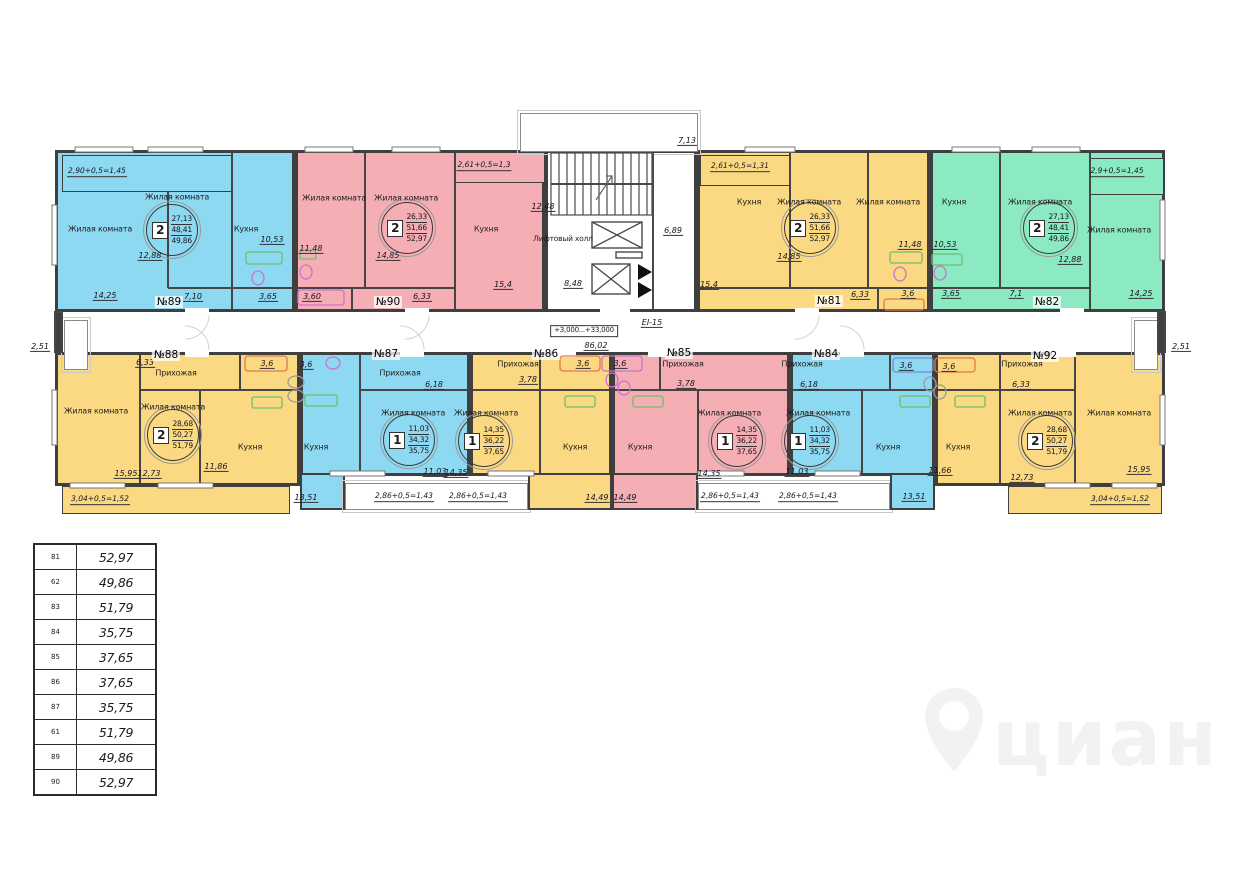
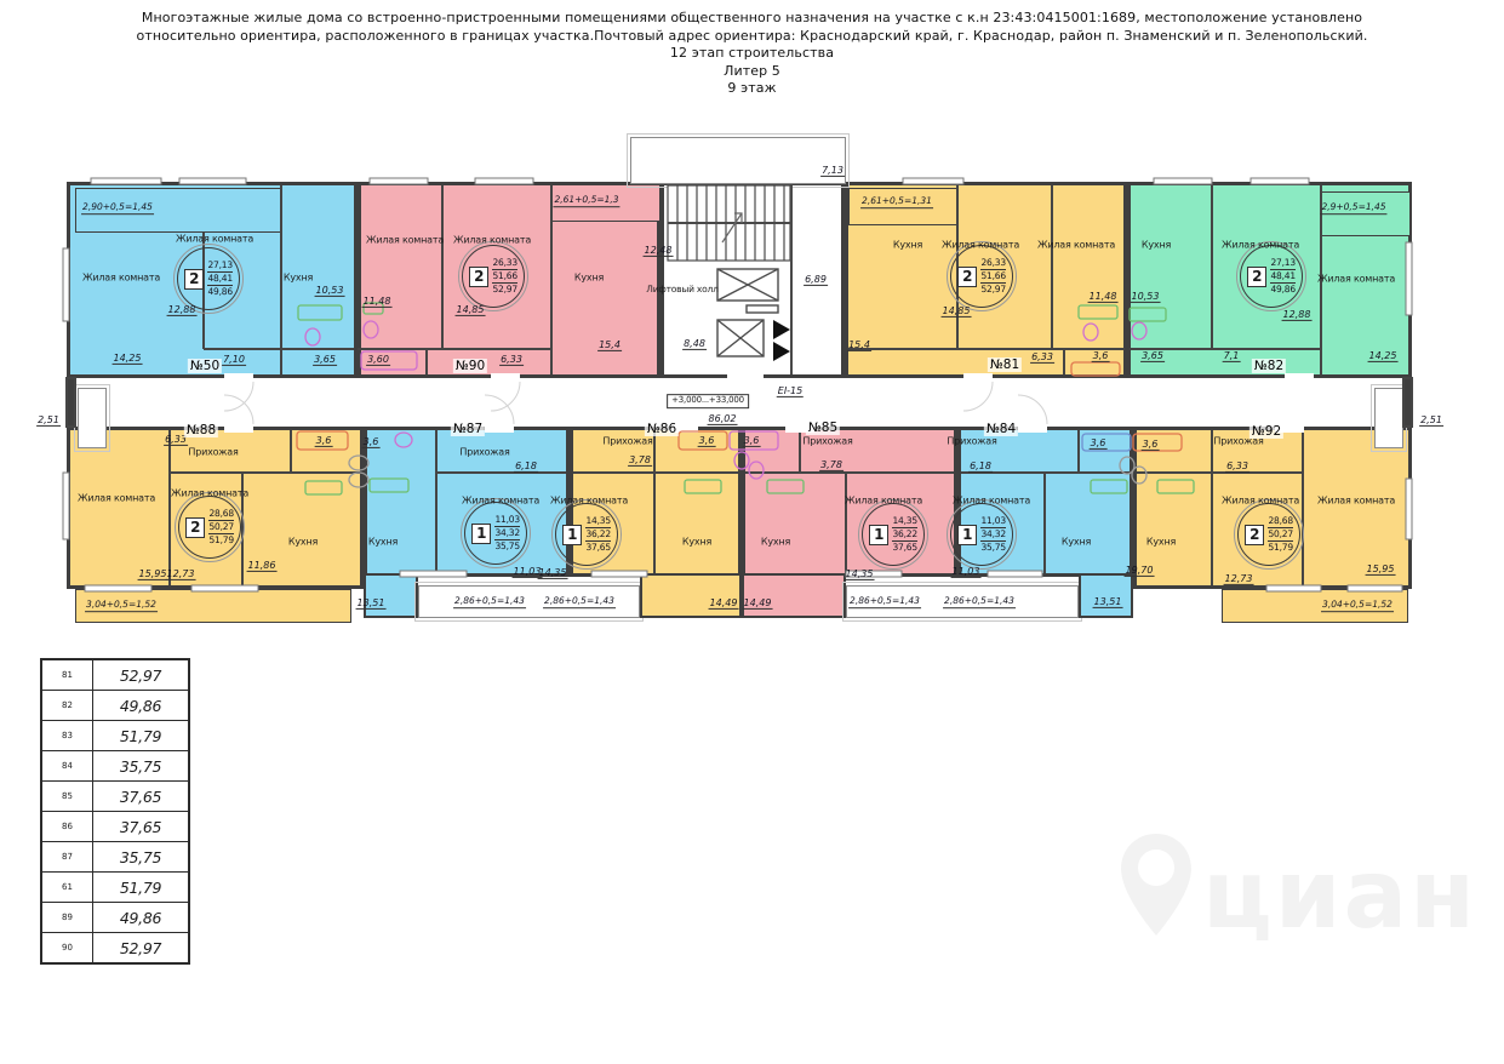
+ Многоэтажные жилые дома со встроенно-пристроенными помещениями общественного назначения на участке с к.н 23:43:0415001:1689, местоположение установлено
+ относительно ориентира, расположенного в границах участка.Почтовый адрес ориентира: Краснодарский край, г. Краснодар, район п. Знаменский и п. Зеленопольский.
+ 12 этап строительства
+ Литер 5
+ 9 этаж
  12,48
  Лифтовый холл
  8,48
  6,89
  7,13
  EI-15
  +3,000...+33,000
  86,02
  2,51
  2,51
- №89
+ №50
  2,90+0,5=1,45
  Жилая комната
  14,25
  Жилая комната
  12,88
  Кухня
  10,53
  7,10
  3,65
  2
  27,13
  48,41
  49,86
  №90
  2,61+0,5=1,3
  Жилая комната
  11,48
  Жилая комната
  14,85
  Кухня
  15,4
  3,60
  6,33
  2
  26,33
  51,66
  52,97
  №81
  2,61+0,5=1,31
  Кухня
  15,4
  Жилая комната
  14,85
  Жилая комната
  11,48
  6,33
  3,6
  2
  26,33
  51,66
  52,97
  №82
  2,9+0,5=1,45
  Кухня
  10,53
  Жилая комната
  12,88
  Жилая комната
  14,25
  3,65
  7,1
  2
  27,13
  48,41
  49,86
  №88
  6,33
  Прихожая
  Жилая комната
  15,95
  Жилая комната
  12,73
  Кухня
  11,86
  3,6
  3,04+0,5=1,52
  2
  28,68
  50,27
  51,79
  №87
  3,6
  Прихожая
  6,18
  Кухня
  13,51
  Жилая комната
  11,03
  2,86+0,5=1,43
  1
  11,03
  34,32
  35,75
  №86
  Прихожая
  3,78
  Жилая комната
  14,35
  Кухня
  14,49
  3,6
  2,86+0,5=1,43
  1
  14,35
  36,22
  37,65
  №85
  Прихожая
  3,78
  3,6
  Кухня
  14,49
  Жилая комната
  14,35
  2,86+0,5=1,43
  1
  14,35
  36,22
  37,65
  №84
  Прихожая
  6,18
  Жилая комната
  11,03
  Кухня
  13,51
  3,6
  2,86+0,5=1,43
  1
  11,03
  34,32
  35,75
  №92
  Прихожая
  6,33
  Кухня
- 11,66
+ 19,70
  Жилая комната
  12,73
  Жилая комната
  15,95
  3,6
  3,04+0,5=1,52
  2
  28,68
  50,27
  51,79
  81
  52,97
- 62
+ 82
  49,86
  83
  51,79
  84
  35,75
  85
  37,65
  86
  37,65
  87
  35,75
  61
  51,79
  89
  49,86
  90
  52,97
